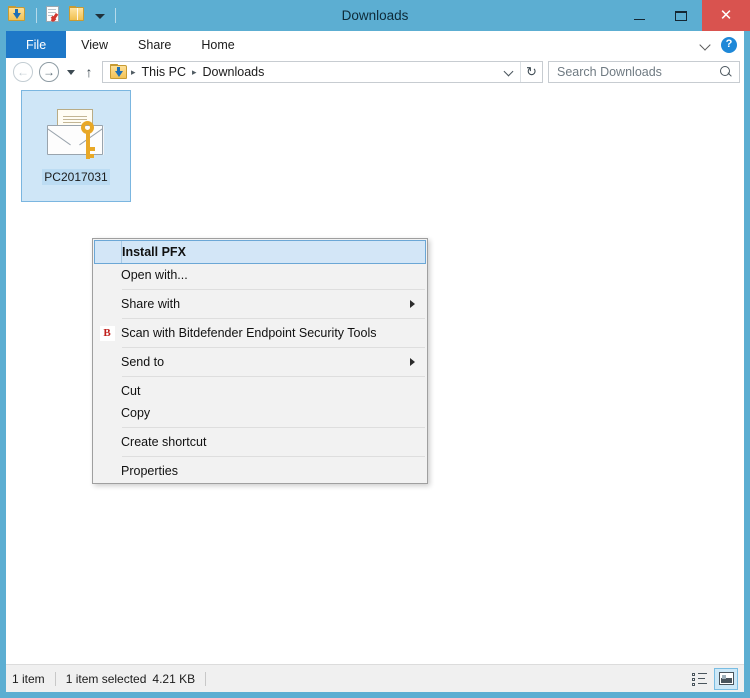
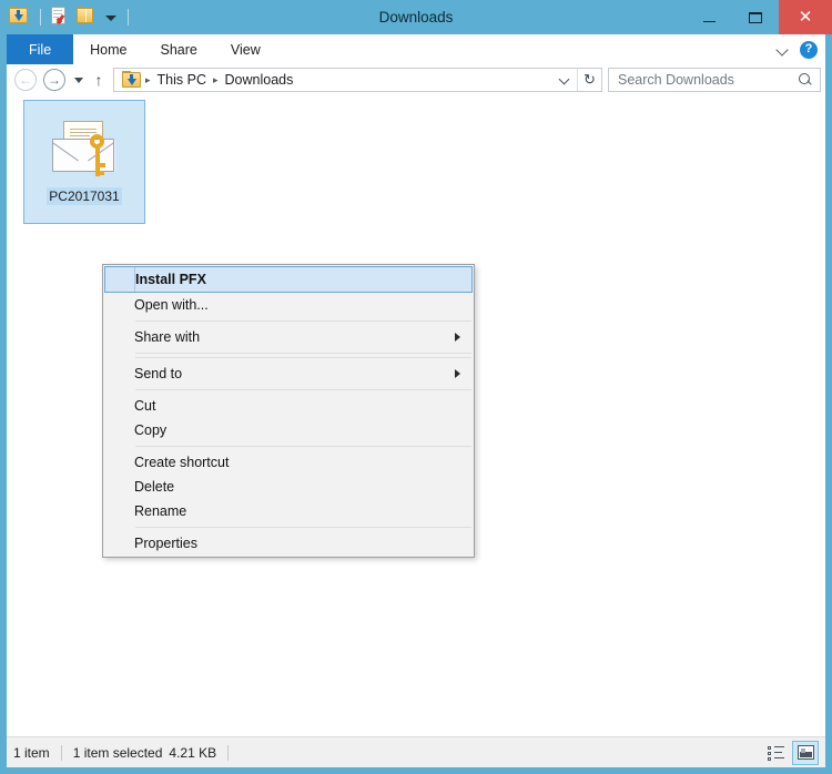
  Downloads
  ✕
  File
- View
+ Home
  Share
- Home
+ View
  ?
  ←
  →
  ↑
  ▸
  This PC
  ▸
  Downloads
  ↻
  Search Downloads
  PC2017031
  Install PFX
  Open with...
  Share with
- B
- Scan with Bitdefender Endpoint Security Tools
  Send to
  Cut
  Copy
  Create shortcut
+ Delete
+ Rename
  Properties
  1 item
  1 item selected
  4.21 KB
